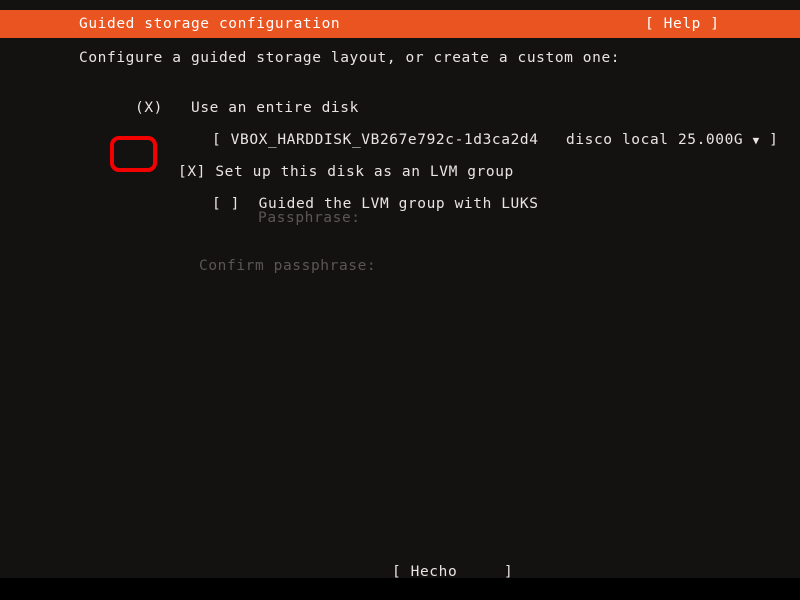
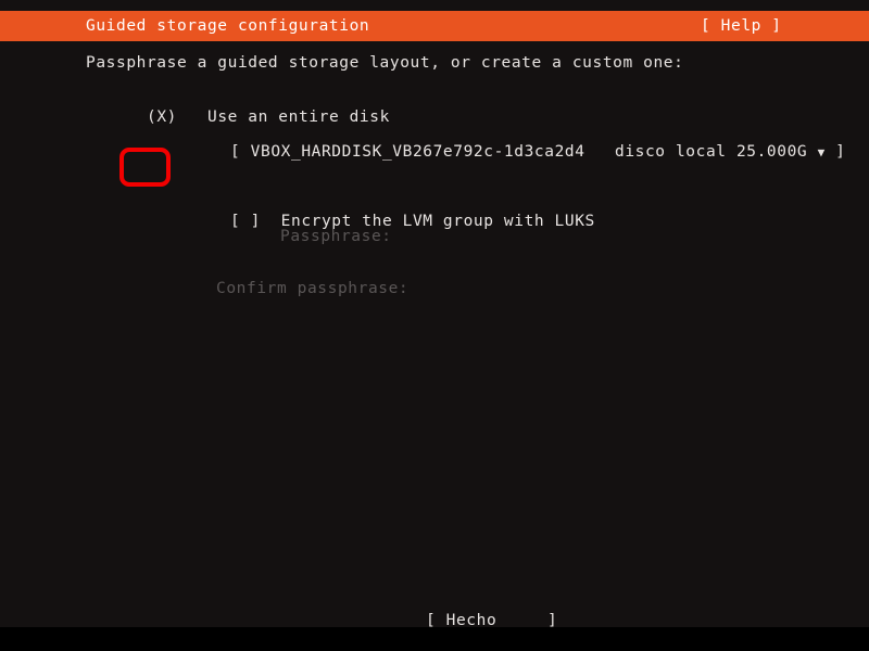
  Guided storage configuration
  [ Help ]
- Configure a guided storage layout, or create a custom one:
+ Passphrase a guided storage layout, or create a custom one:
  (X) Use an entire disk
  [ VBOX_HARDDISK_VB267e792c-1d3ca2d4
  disco local 25.000G ▼ ]
- [X] Set up this disk as an LVM group
- [ ] Guided the LVM group with LUKS
+ [ ] Encrypt the LVM group with LUKS
  Passphrase:
  Confirm passphrase:
  [ Hecho ]
